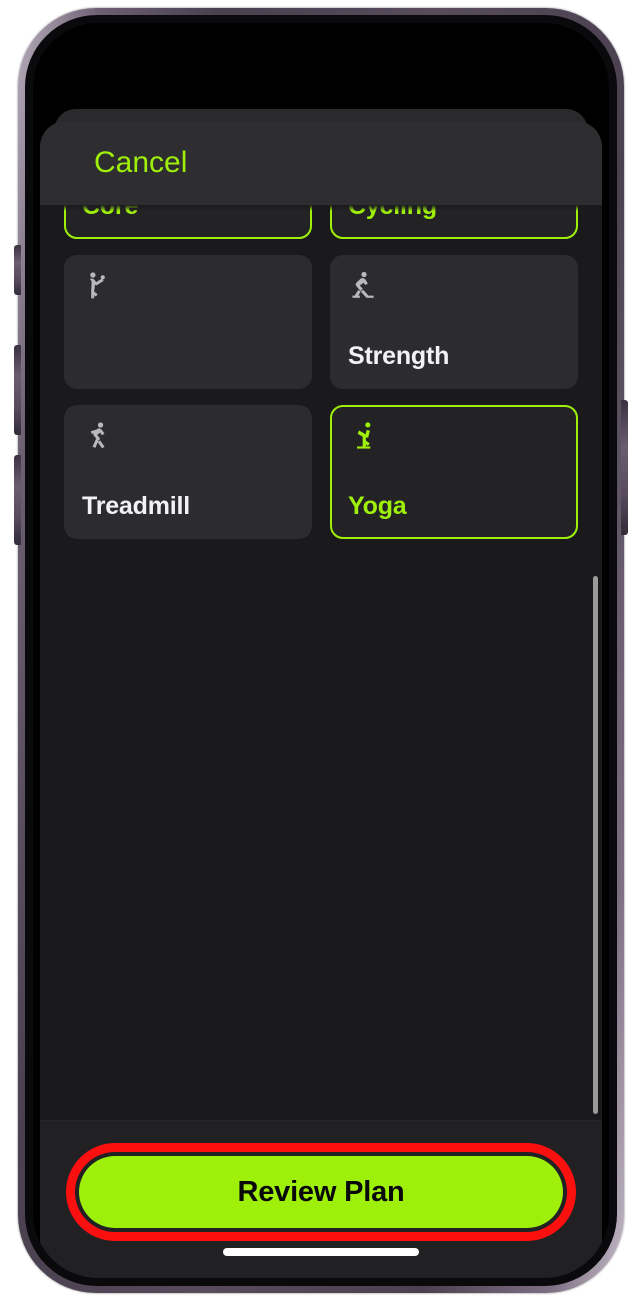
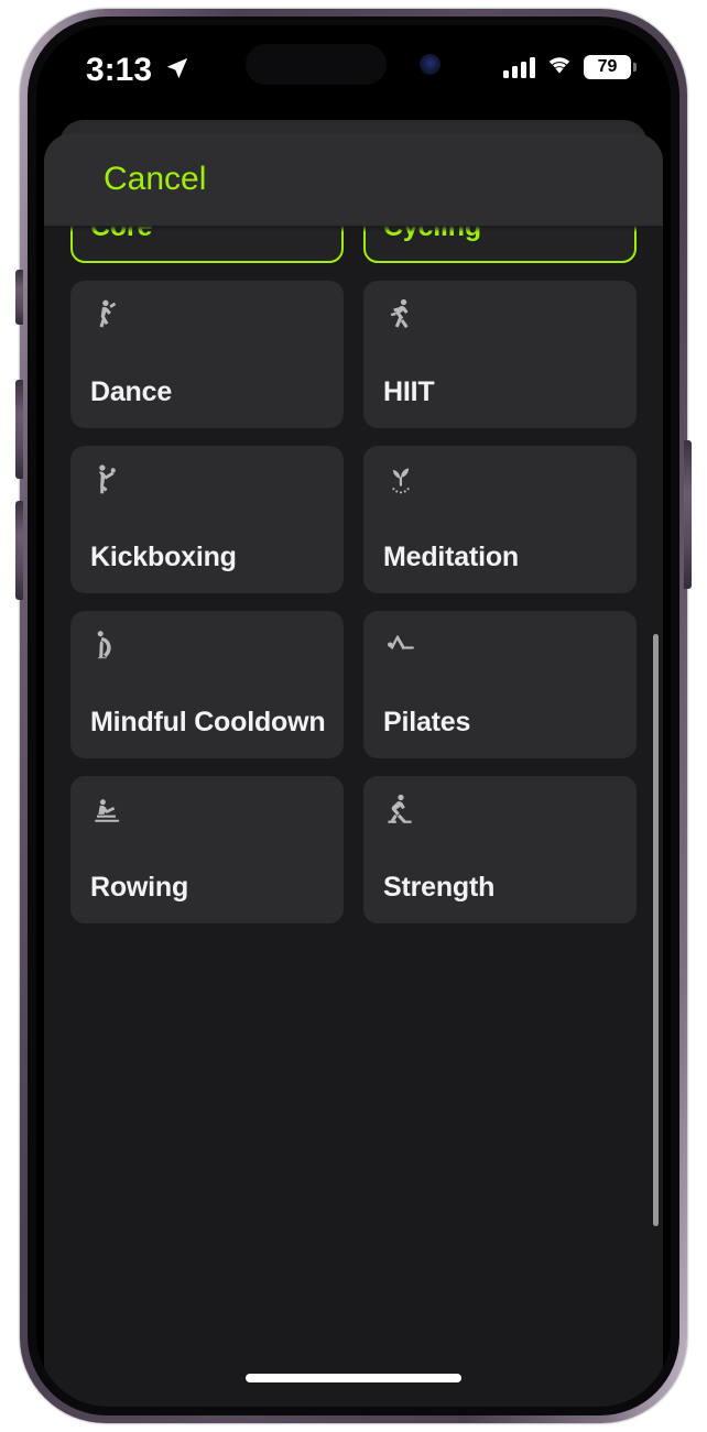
+ 3:13
+ 79
  Cancel
+ Dance
+ HIIT
+ Kickboxing
+ Meditation
+ Mindful Cooldown
+ Pilates
+ Rowing
  Strength
- Treadmill
- Yoga
- Review Plan
